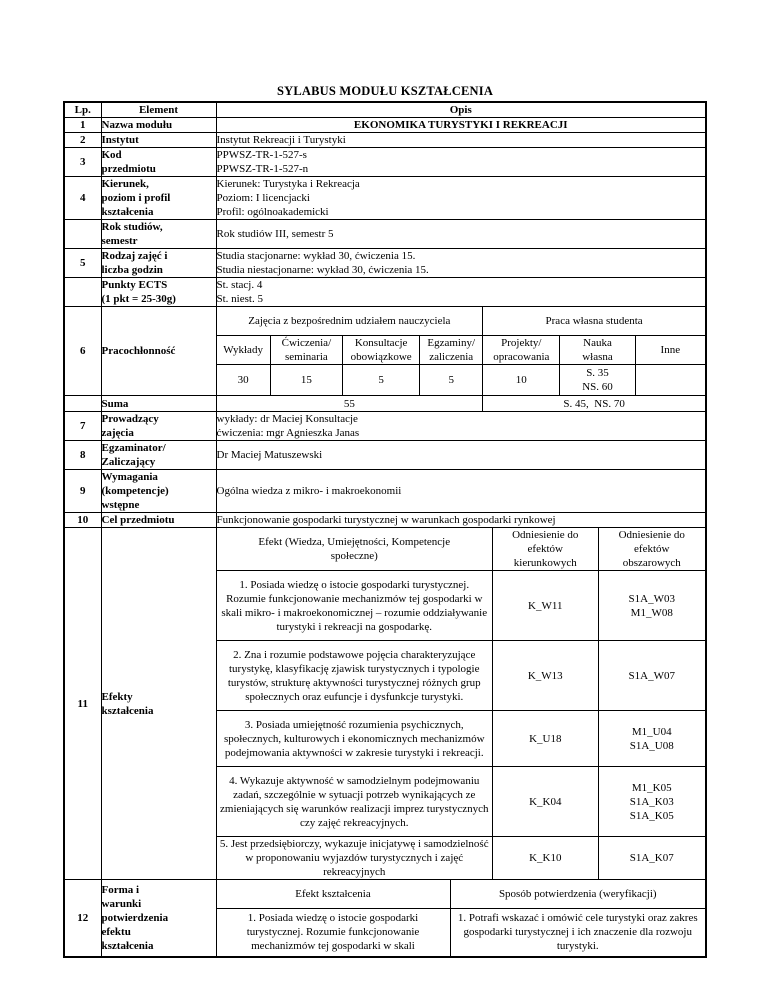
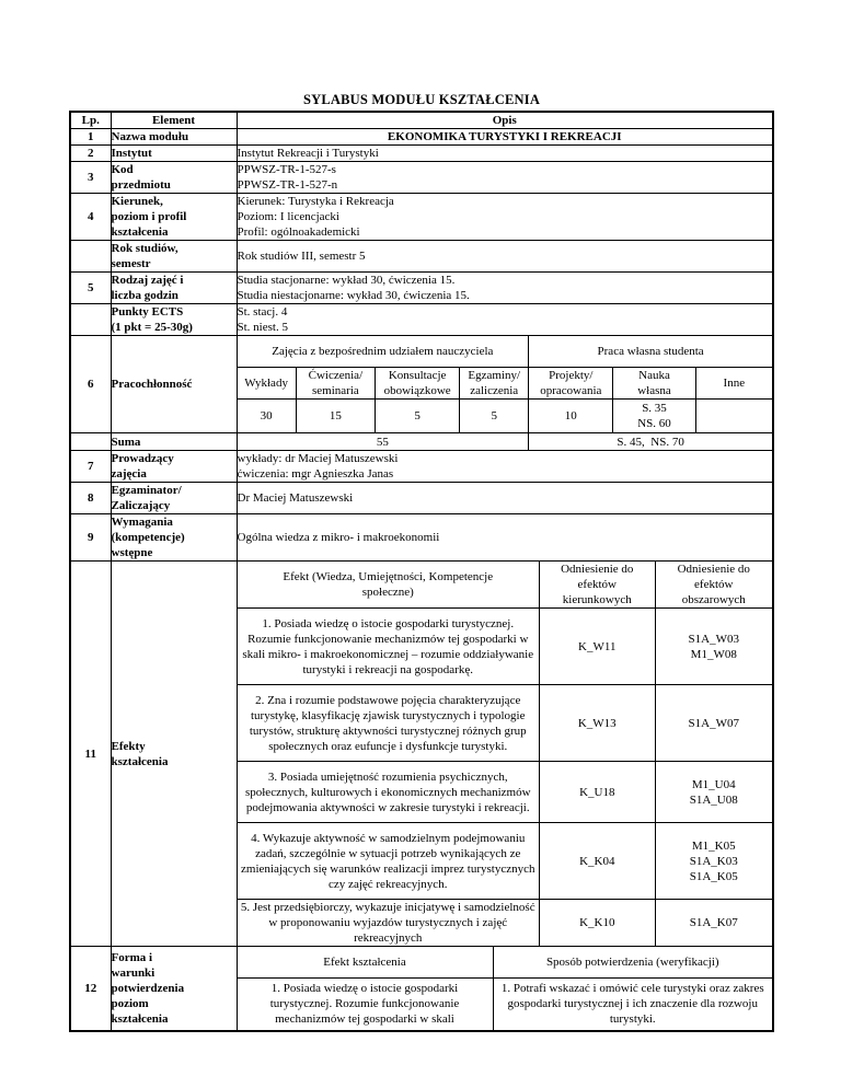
  SYLABUS MODUŁU KSZTAŁCENIA
  Lp.	Element	Opis
  1	Nazwa modułu	EKONOMIKA TURYSTYKI I REKREACJI
  2	Instytut	Instytut Rekreacji i Turystyki
  3	Kod przedmiotu	PPWSZ-TR-1-527-s PPWSZ-TR-1-527-n
  4	Kierunek, poziom i profil kształcenia	Kierunek: Turystyka i Rekreacja Poziom: I licencjacki Profil: ogólnoakademicki
  	Rok studiów, semestr	Rok studiów III, semestr 5
  5	Rodzaj zajęć i liczba godzin	Studia stacjonarne: wykład 30, ćwiczenia 15. Studia niestacjonarne: wykład 30, ćwiczenia 15.
  	Punkty ECTS (1 pkt = 25-30g)	St. stacj. 4 St. niest. 5
  6	Pracochłonność
  Zajęcia z bezpośrednim udziałem nauczyciela	Praca własna studenta
  Wykłady	Ćwiczenia/ seminaria	Konsultacje obowiązkowe	Egzaminy/ zaliczenia	Projekty/ opracowania	Nauka własna	Inne
  30	15	5	5	10	S. 35 NS. 60
  	Suma
  55	S. 45, NS. 70
- 7	Prowadzący zajęcia	wykłady: dr Maciej Konsultacje ćwiczenia: mgr Agnieszka Janas
+ 7	Prowadzący zajęcia	wykłady: dr Maciej Matuszewski ćwiczenia: mgr Agnieszka Janas
  8	Egzaminator/ Zaliczający	Dr Maciej Matuszewski
  9	Wymagania (kompetencje) wstępne	Ogólna wiedza z mikro- i makroekonomii
- 10	Cel przedmiotu	Funkcjonowanie gospodarki turystycznej w warunkach gospodarki rynkowej
  11	Efekty kształcenia
  Efekt (Wiedza, Umiejętności, Kompetencje społeczne)	Odniesienie do efektów kierunkowych	Odniesienie do efektów obszarowych
  1. Posiada wiedzę o istocie gospodarki turystycznej. Rozumie funkcjonowanie mechanizmów tej gospodarki w skali mikro- i makroekonomicznej – rozumie oddziaływanie turystyki i rekreacji na gospodarkę.	K_W11	S1A_W03 M1_W08
  2. Zna i rozumie podstawowe pojęcia charakteryzujące turystykę, klasyfikację zjawisk turystycznych i typologie turystów, strukturę aktywności turystycznej różnych grup społecznych oraz eufuncje i dysfunkcje turystyki.	K_W13	S1A_W07
  3. Posiada umiejętność rozumienia psychicznych, społecznych, kulturowych i ekonomicznych mechanizmów podejmowania aktywności w zakresie turystyki i rekreacji.	K_U18	M1_U04 S1A_U08
  4. Wykazuje aktywność w samodzielnym podejmowaniu zadań, szczególnie w sytuacji potrzeb wynikających ze zmieniających się warunków realizacji imprez turystycznych czy zajęć rekreacyjnych.	K_K04	M1_K05 S1A_K03 S1A_K05
  5. Jest przedsiębiorczy, wykazuje inicjatywę i samodzielność w proponowaniu wyjazdów turystycznych i zajęć rekreacyjnych	K_K10	S1A_K07
- 12	Forma i warunki potwierdzenia efektu kształcenia
+ 12	Forma i warunki potwierdzenia poziom kształcenia
  Efekt kształcenia	Sposób potwierdzenia (weryfikacji)
  1. Posiada wiedzę o istocie gospodarki turystycznej. Rozumie funkcjonowanie mechanizmów tej gospodarki w skali	1. Potrafi wskazać i omówić cele turystyki oraz zakres gospodarki turystycznej i ich znaczenie dla rozwoju turystyki.
